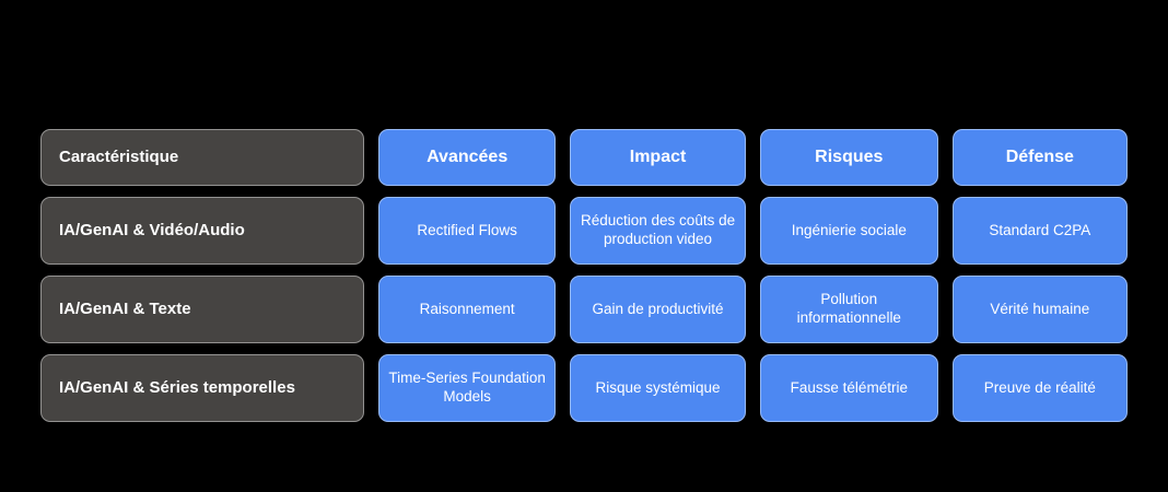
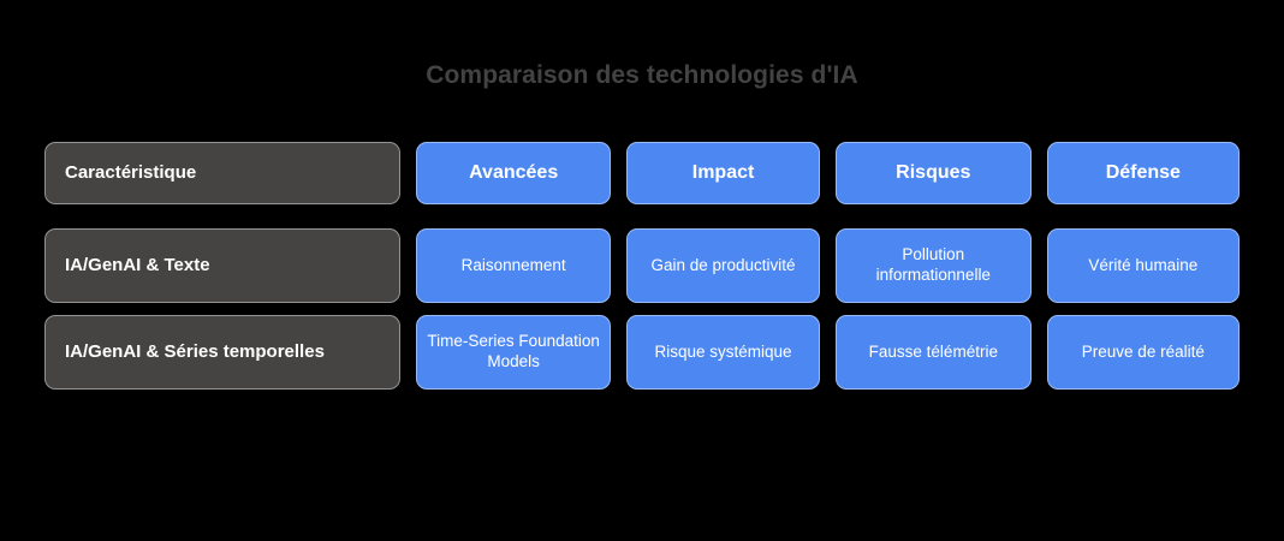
+ Comparaison des technologies d'IA
  Caractéristique		Avancées		Impact		Risques		Défense
- IA/GenAI & Vidéo/Audio		Rectified Flows		Réduction des coûts de production video		Ingénierie sociale		Standard C2PA
  IA/GenAI & Texte		Raisonnement		Gain de productivité		Pollution informationnelle		Vérité humaine
  IA/GenAI & Séries temporelles		Time-Series Foundation Models		Risque systémique		Fausse télémétrie		Preuve de réalité
